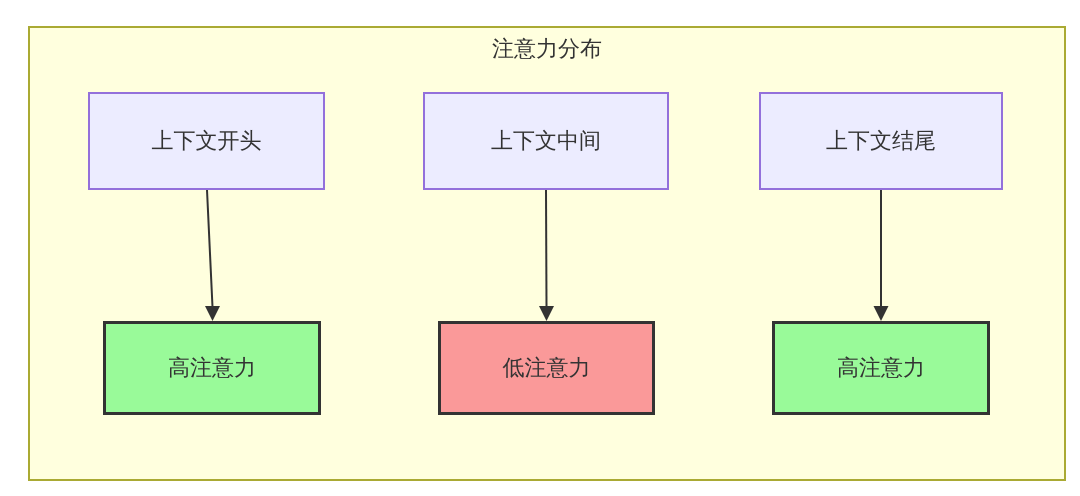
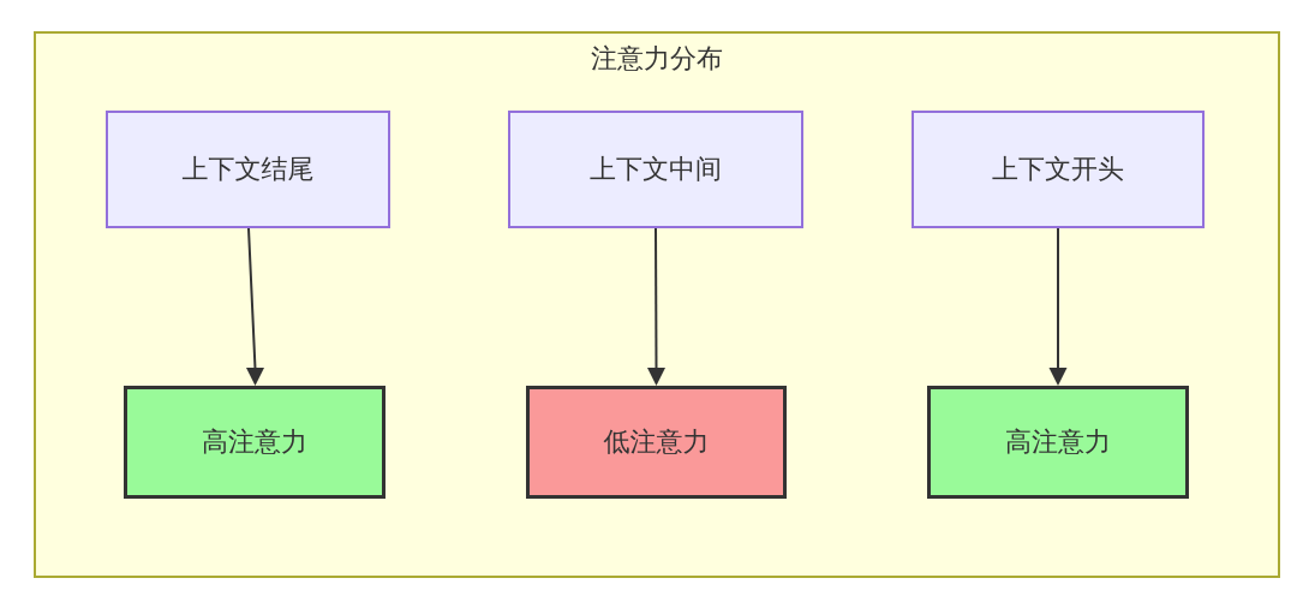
  注意力分布
- 上下文开头
+ 上下文结尾
  上下文中间
- 上下文结尾
+ 上下文开头
  高注意力
  低注意力
  高注意力
